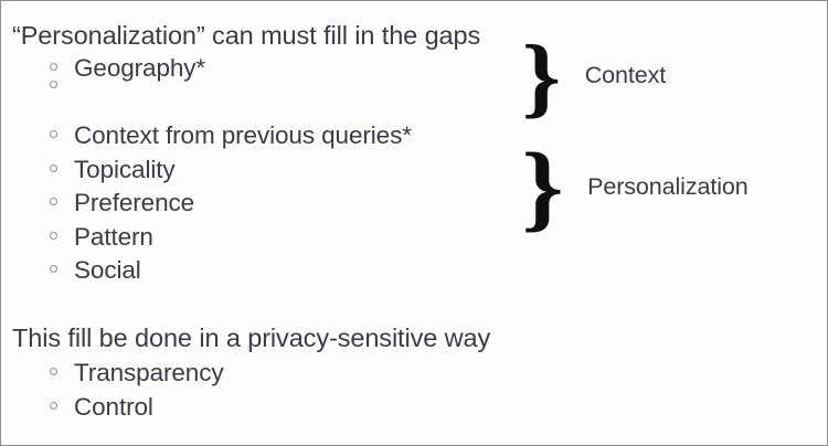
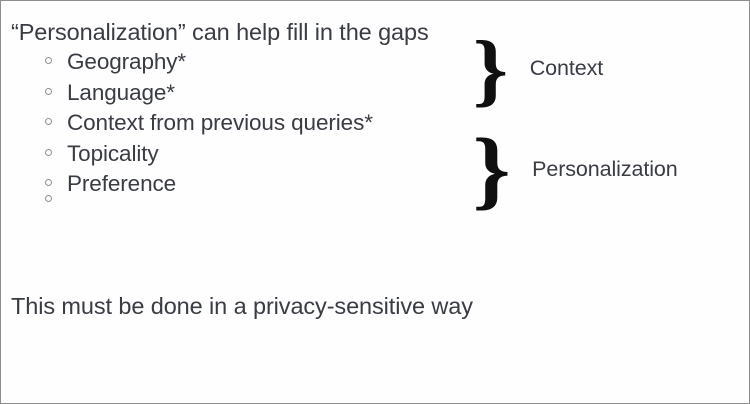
- “Personalization” can must fill in the gaps
+ “Personalization” can help fill in the gaps
  Geography*
+ Language*
  Context from previous queries*
  Topicality
  Preference
- Pattern
- Social
  }
  Context
  }
  Personalization
- This fill be done in a privacy-sensitive way
+ This must be done in a privacy-sensitive way
- Transparency
- Control
